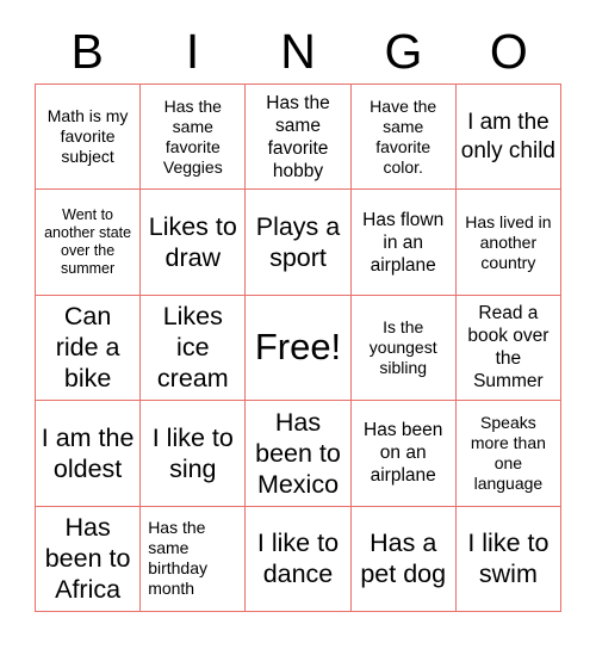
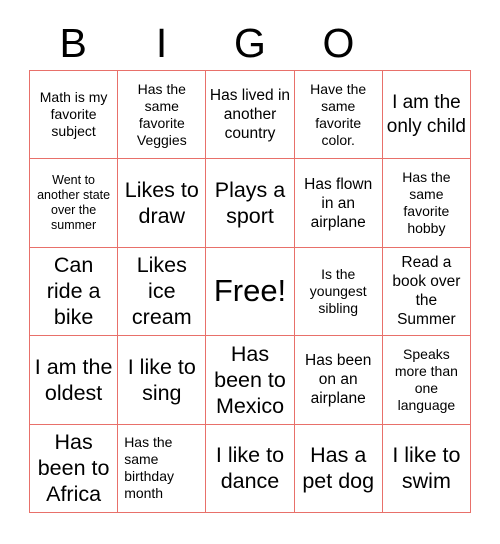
  B
  I
- N
  G
  O
  Math is my favorite subject
  Has the same favorite Veggies
- Has the same favorite hobby
+ Has lived in another country
  Have the same favorite color.
  I am the only child
  Went to another state over the summer
  Likes to draw
  Plays a sport
  Has flown in an airplane
- Has lived in another country
+ Has the same favorite hobby
  Can ride a bike
  Likes ice cream
  Free!
  Is the youngest sibling
  Read a book over the Summer
  I am the oldest
  I like to sing
  Has been to Mexico
  Has been on an airplane
  Speaks more than one language
  Has been to Africa
  Has the same birthday month
  I like to dance
  Has a pet dog
  I like to swim
